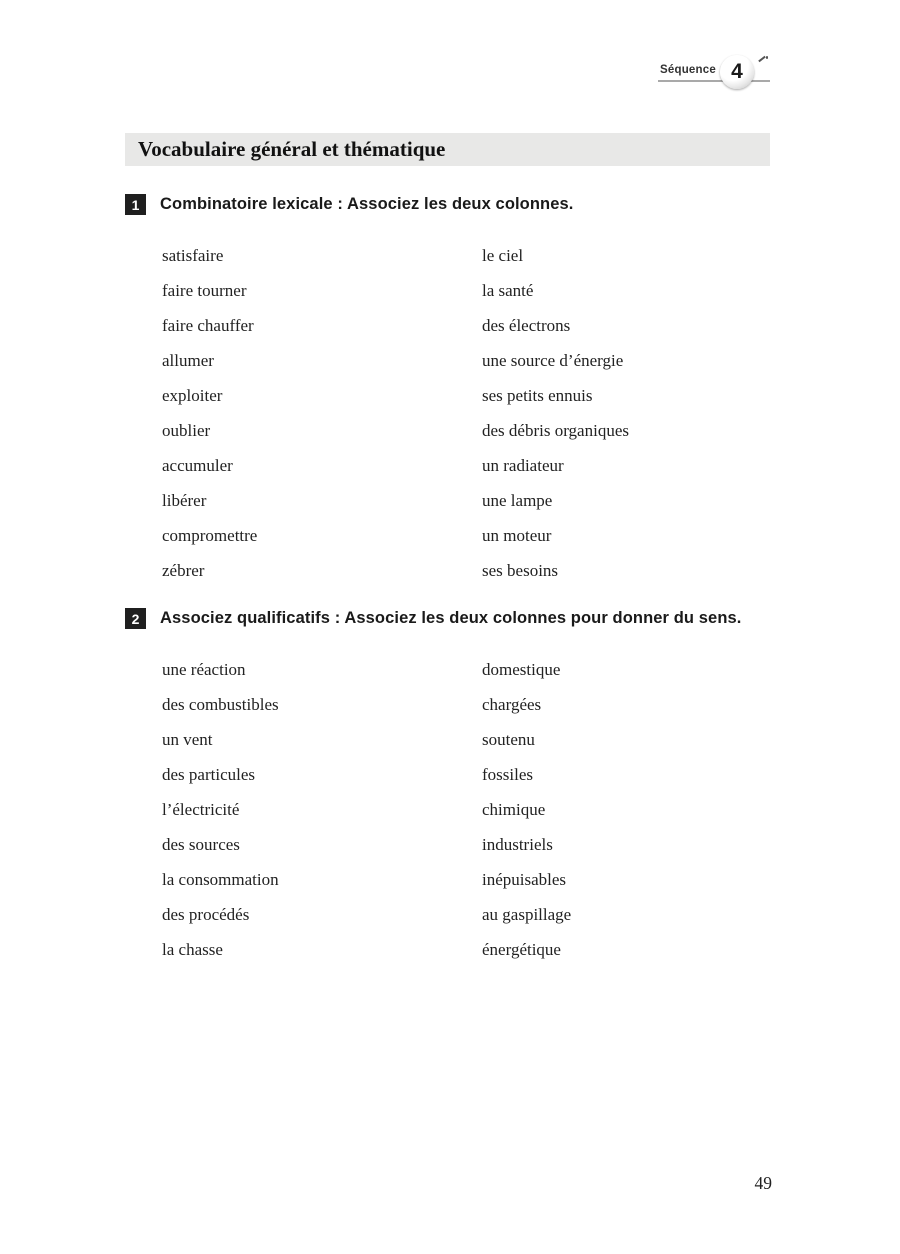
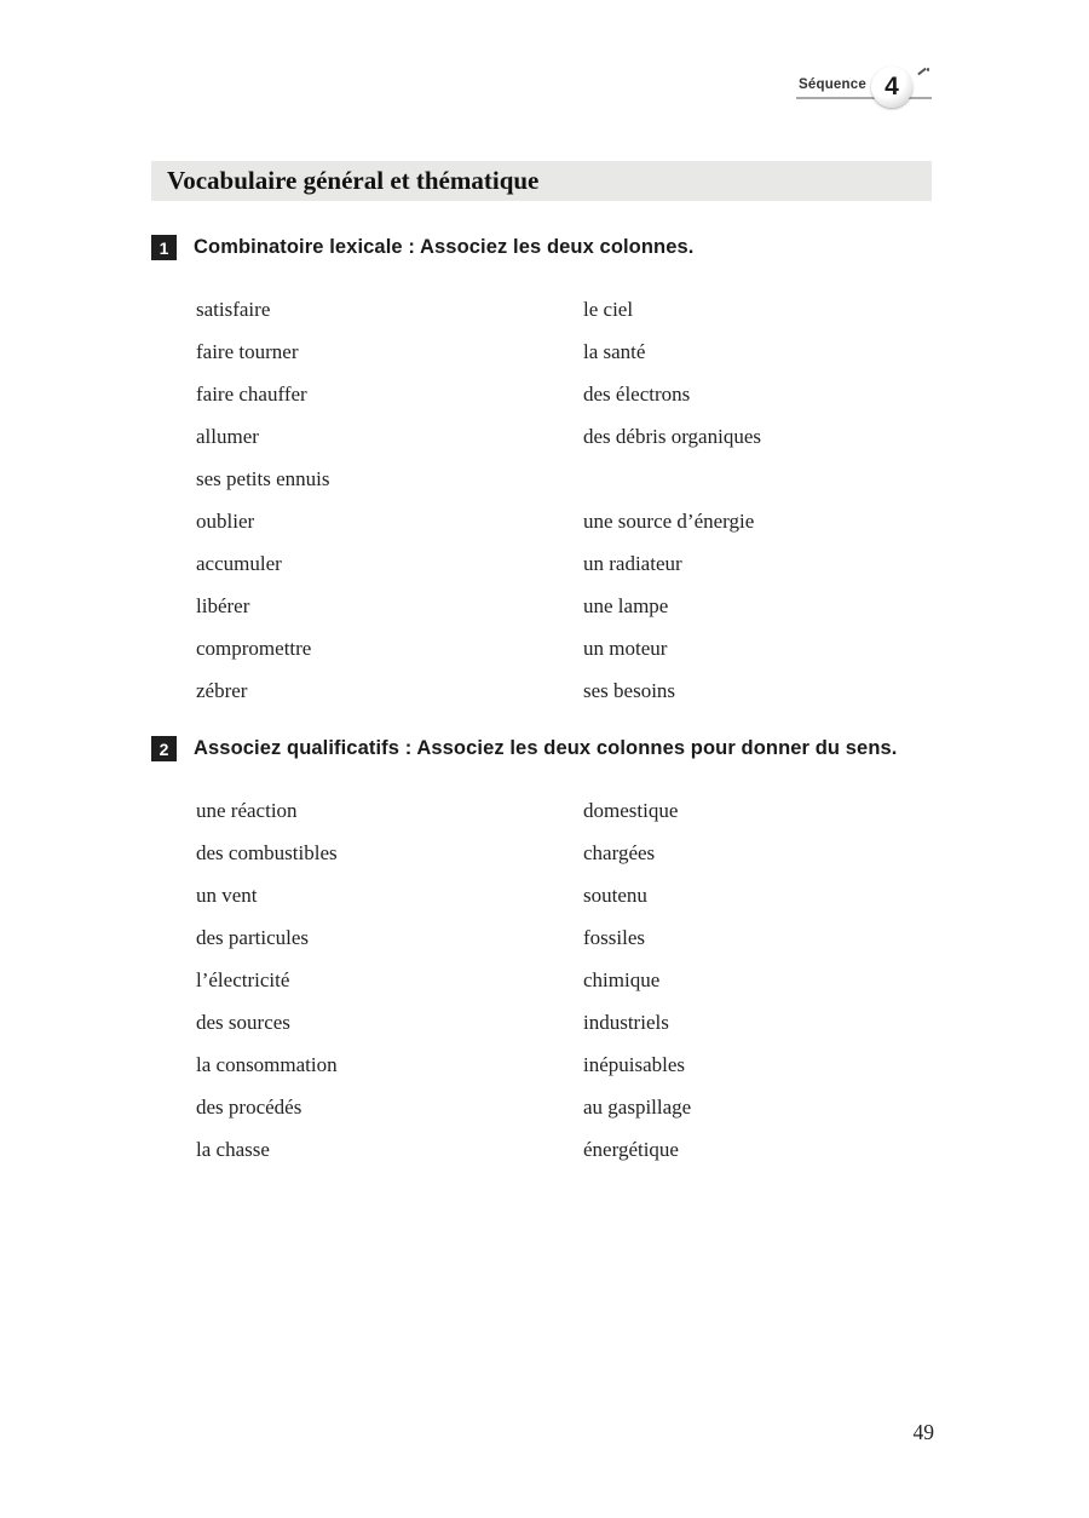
  Séquence
  4
  Vocabulaire général et thématique
  1
  Combinatoire lexicale : Associez les deux colonnes.
  satisfaire
  le ciel
  faire tourner
  la santé
  faire chauffer
  des électrons
  allumer
- une source d’énergie
+ des débris organiques
- exploiter
  ses petits ennuis
  oublier
- des débris organiques
+ une source d’énergie
  accumuler
  un radiateur
  libérer
  une lampe
  compromettre
  un moteur
  zébrer
  ses besoins
  2
  Associez qualificatifs : Associez les deux colonnes pour donner du sens.
  une réaction
  domestique
  des combustibles
  chargées
  un vent
  soutenu
  des particules
  fossiles
  l’électricité
  chimique
  des sources
  industriels
  la consommation
  inépuisables
  des procédés
  au gaspillage
  la chasse
  énergétique
  49
